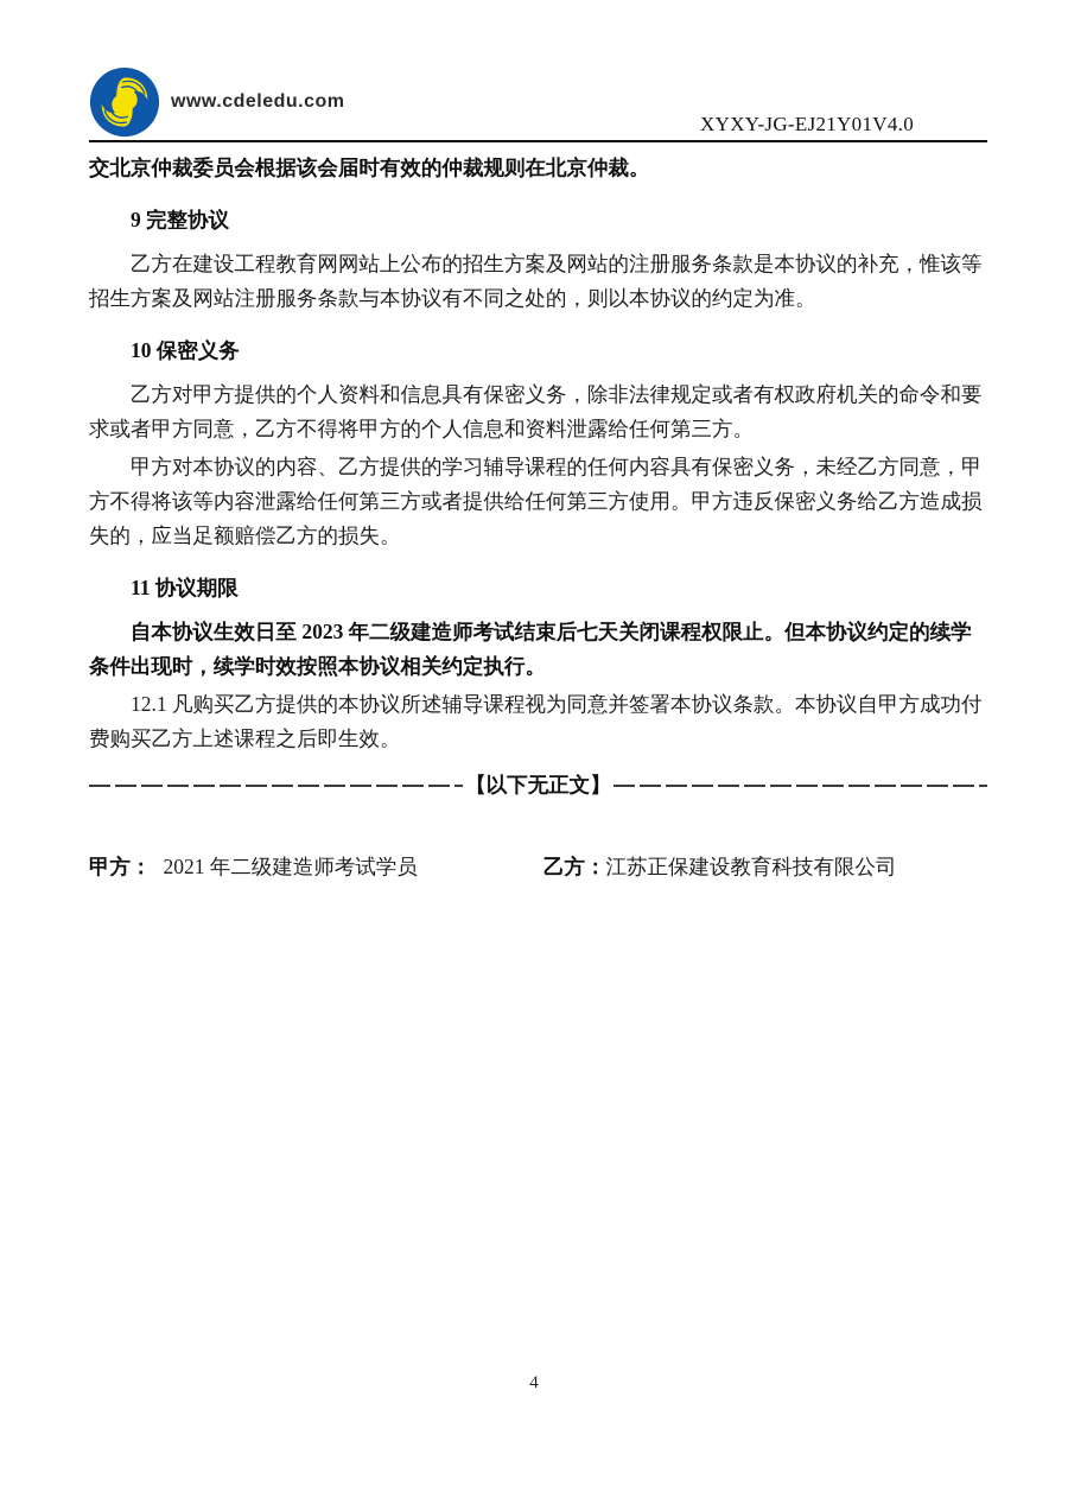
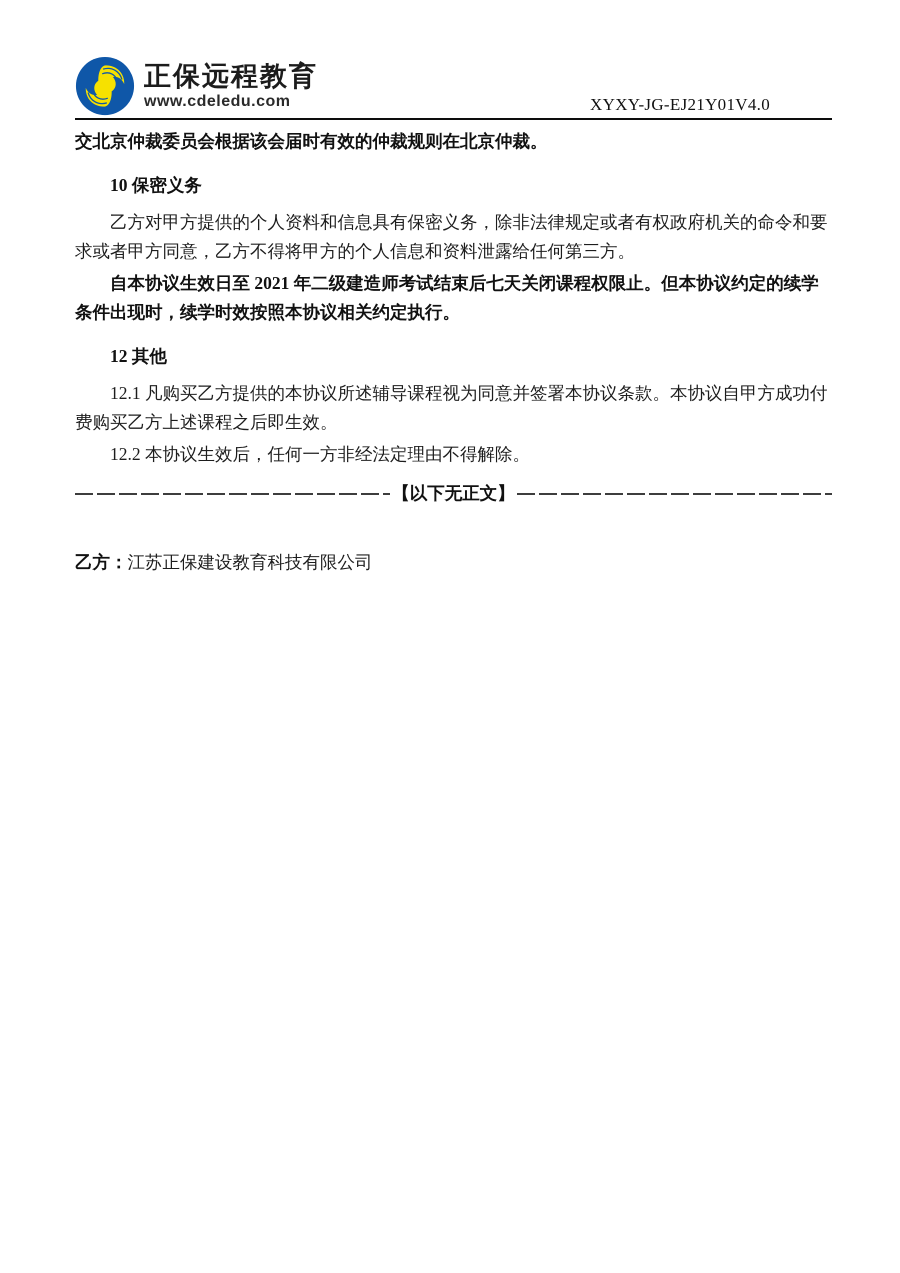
+ 正保远程教育
  www.cdeledu.com
  XYXY-JG-EJ21Y01V4.0
  交北京仲裁委员会根据该会届时有效的仲裁规则在北京仲裁。
- 9 完整协议
- 乙方在建设工程教育网网站上公布的招生方案及网站的注册服务条款是本协议的补充，惟该等招生方案及网站注册服务条款与本协议有不同之处的，则以本协议的约定为准。
  10 保密义务
  乙方对甲方提供的个人资料和信息具有保密义务，除非法律规定或者有权政府机关的命令和要求或者甲方同意，乙方不得将甲方的个人信息和资料泄露给任何第三方。
- 甲方对本协议的内容、乙方提供的学习辅导课程的任何内容具有保密义务，未经乙方同意，甲方不得将该等内容泄露给任何第三方或者提供给任何第三方使用。甲方违反保密义务给乙方造成损失的，应当足额赔偿乙方的损失。
- 11 协议期限
- 自本协议生效日至 2023 年二级建造师考试结束后七天关闭课程权限止。但本协议约定的续学条件出现时，续学时效按照本协议相关约定执行。
+ 自本协议生效日至 2021 年二级建造师考试结束后七天关闭课程权限止。但本协议约定的续学条件出现时，续学时效按照本协议相关约定执行。
+ 12 其他
  12.1 凡购买乙方提供的本协议所述辅导课程视为同意并签署本协议条款。本协议自甲方成功付费购买乙方上述课程之后即生效。
+ 12.2 本协议生效后，任何一方非经法定理由不得解除。
  【以下无正文】
- 甲方：
- 2021 年二级建造师考试学员
  乙方：
  江苏正保建设教育科技有限公司
- 4
